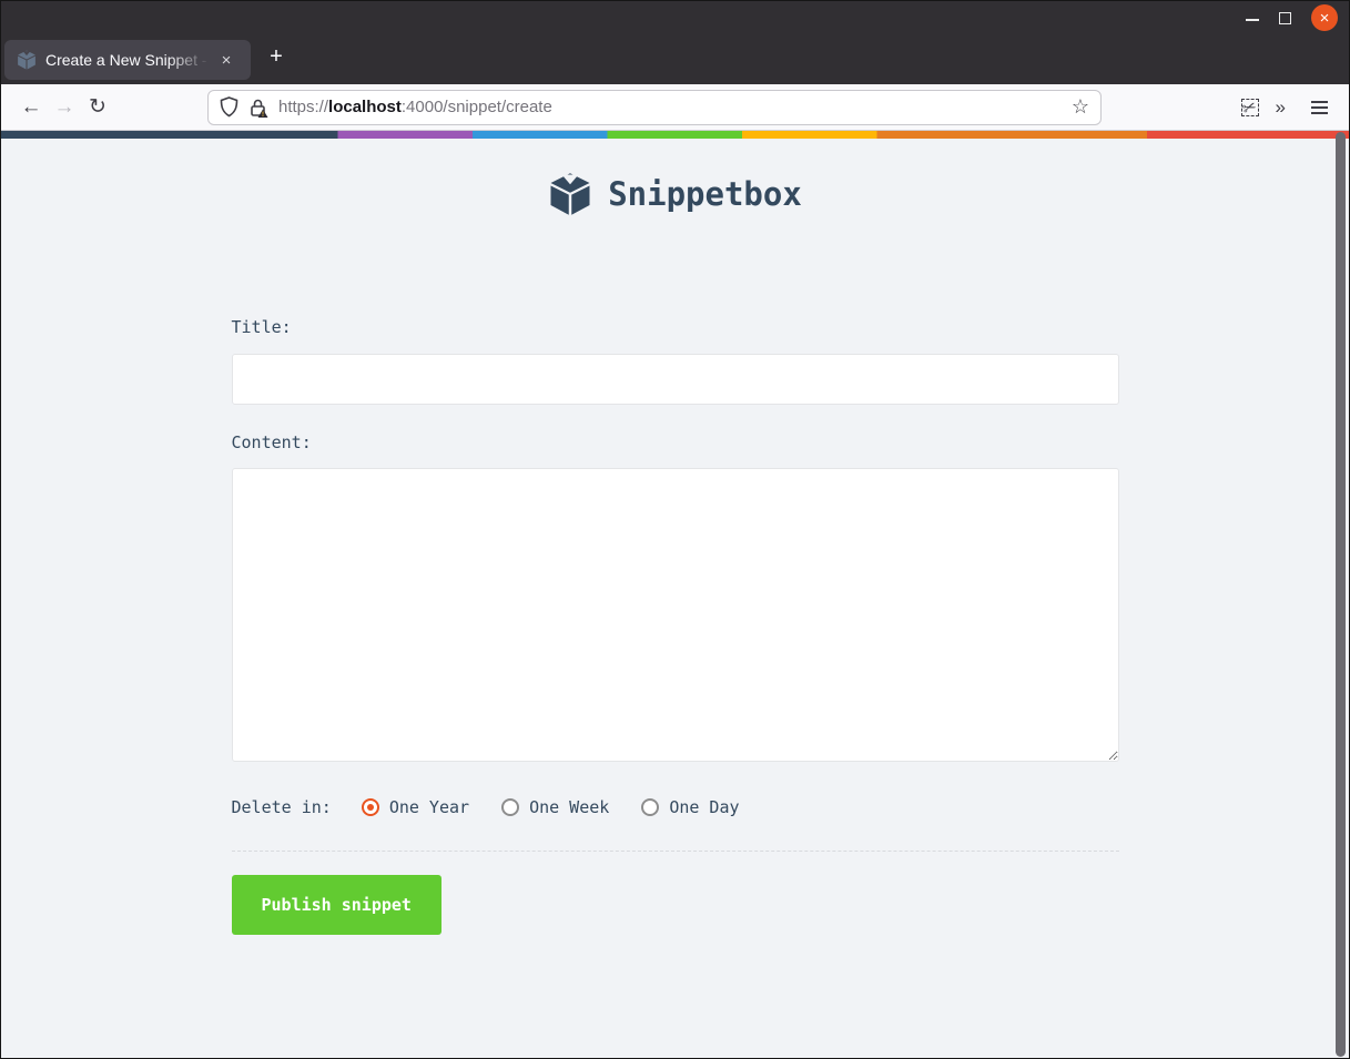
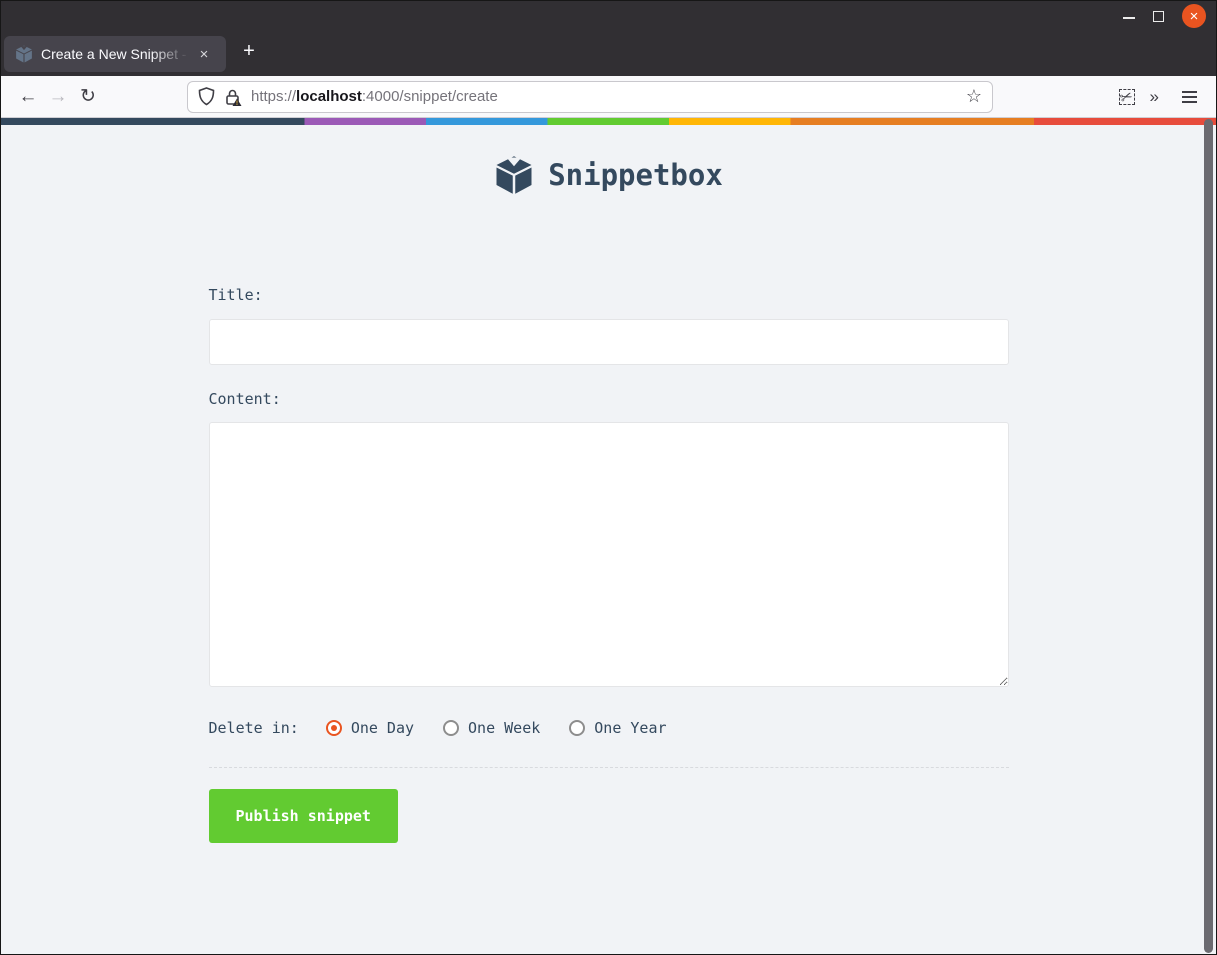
  ×
  Create a New Snippet -
  ×
  +
  ←
  →
  ↻
  https://localhost:4000/snippet/create
  ☆
  »
  Snippetbox
  Title:
  Content:
  Delete in:
- One Year
+ One Day
  One Week
- One Day
+ One Year
  Publish snippet
